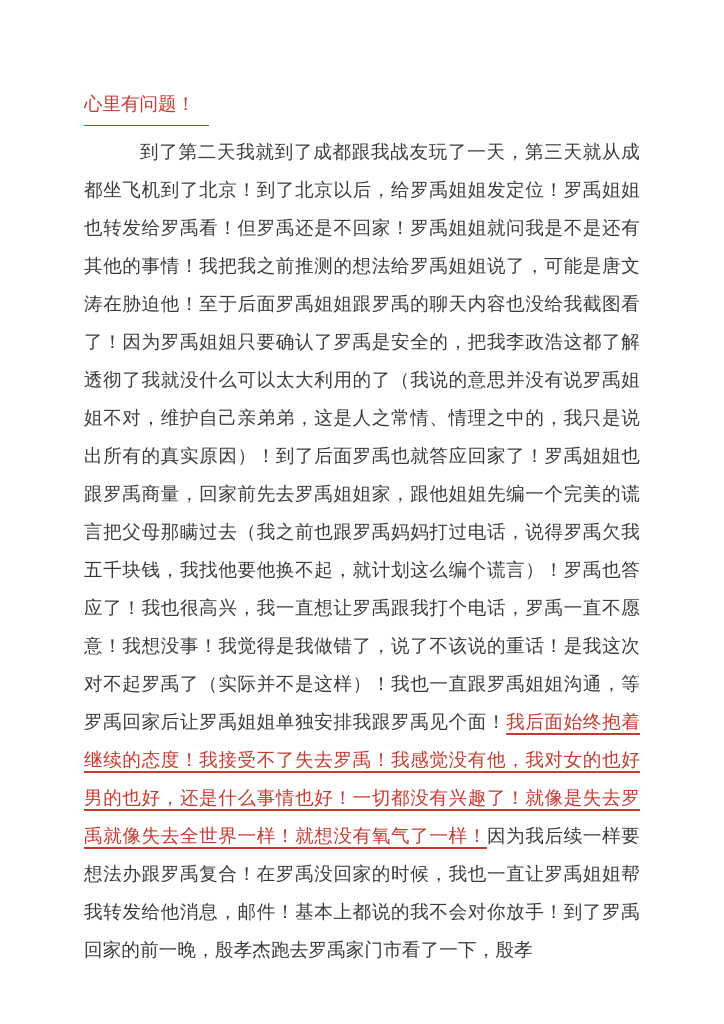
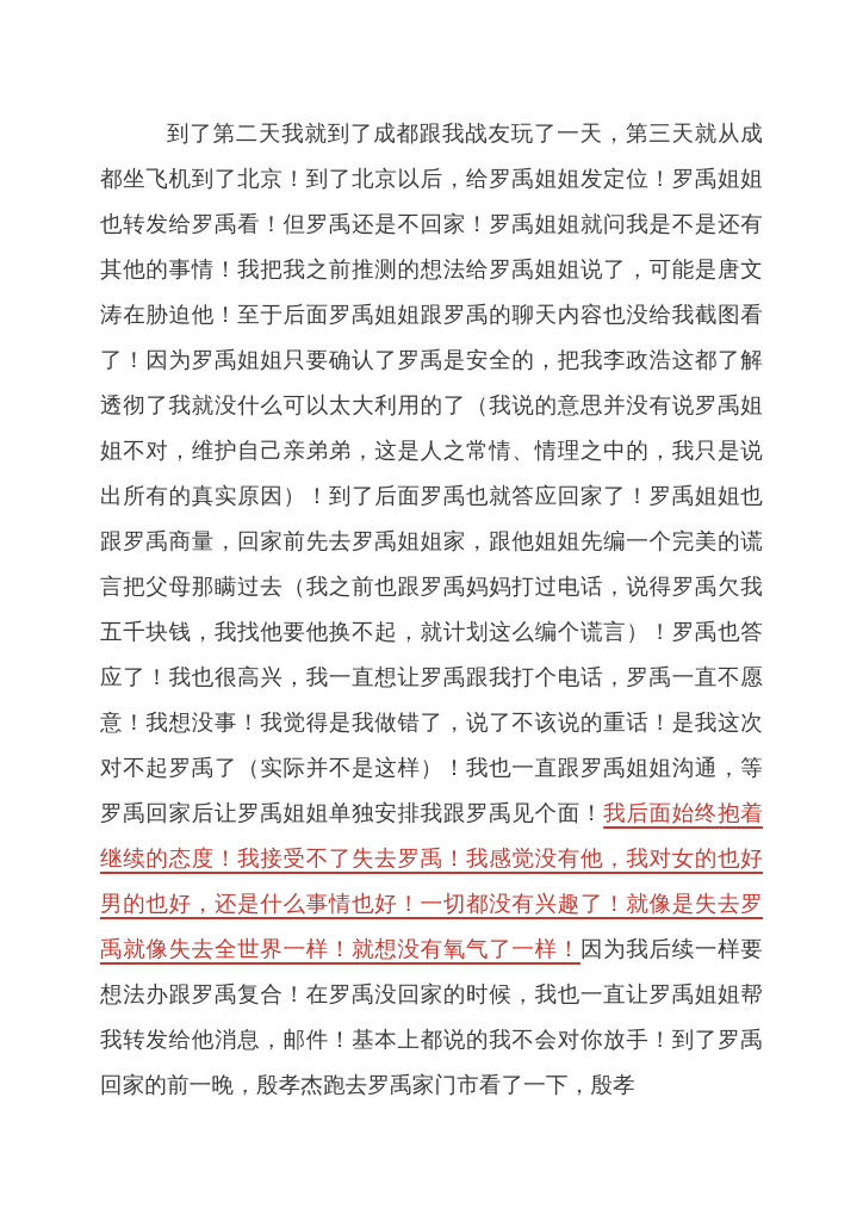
- 心里有问题！
  到了第二天我就到了成都跟我战友玩了一天，第三天就从成都坐飞机到了北京！到了北京以后，给罗禹姐姐发定位！罗禹姐姐也转发给罗禹看！但罗禹还是不回家！罗禹姐姐就问我是不是还有其他的事情！我把我之前推测的想法给罗禹姐姐说了，可能是唐文涛在胁迫他！至于后面罗禹姐姐跟罗禹的聊天内容也没给我截图看了！因为罗禹姐姐只要确认了罗禹是安全的，把我李政浩这都了解透彻了我就没什么可以太大利用的了（我说的意思并没有说罗禹姐姐不对，维护自己亲弟弟，这是人之常情、情理之中的，我只是说出所有的真实原因）！到了后面罗禹也就答应回家了！罗禹姐姐也跟罗禹商量，回家前先去罗禹姐姐家，跟他姐姐先编一个完美的谎言把父母那瞒过去（我之前也跟罗禹妈妈打过电话，说得罗禹欠我五千块钱，我找他要他换不起，就计划这么编个谎言）！罗禹也答应了！我也很高兴，我一直想让罗禹跟我打个电话，罗禹一直不愿意！我想没事！我觉得是我做错了，说了不该说的重话！是我这次对不起罗禹了（实际并不是这样）！我也一直跟罗禹姐姐沟通，等罗禹回家后让罗禹姐姐单独安排我跟罗禹见个面！我后面始终抱着继续的态度！我接受不了失去罗禹！我感觉没有他，我对女的也好男的也好，还是什么事情也好！一切都没有兴趣了！就像是失去罗禹就像失去全世界一样！就想没有氧气了一样！因为我后续一样要想法办跟罗禹复合！在罗禹没回家的时候，我也一直让罗禹姐姐帮我转发给他消息，邮件！基本上都说的我不会对你放手！到了罗禹回家的前一晚，殷孝杰跑去罗禹家门市看了一下，殷孝
